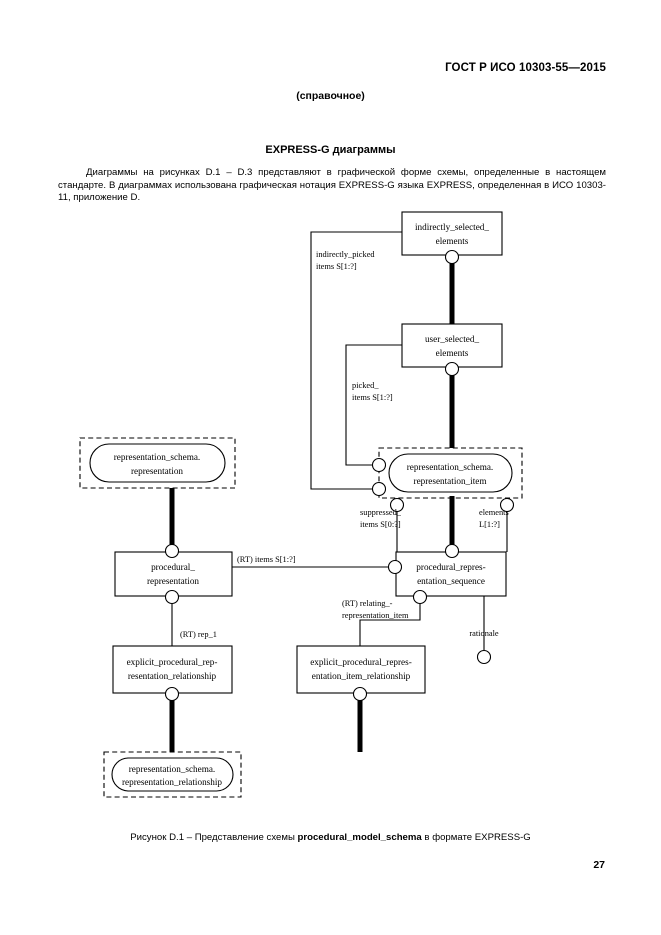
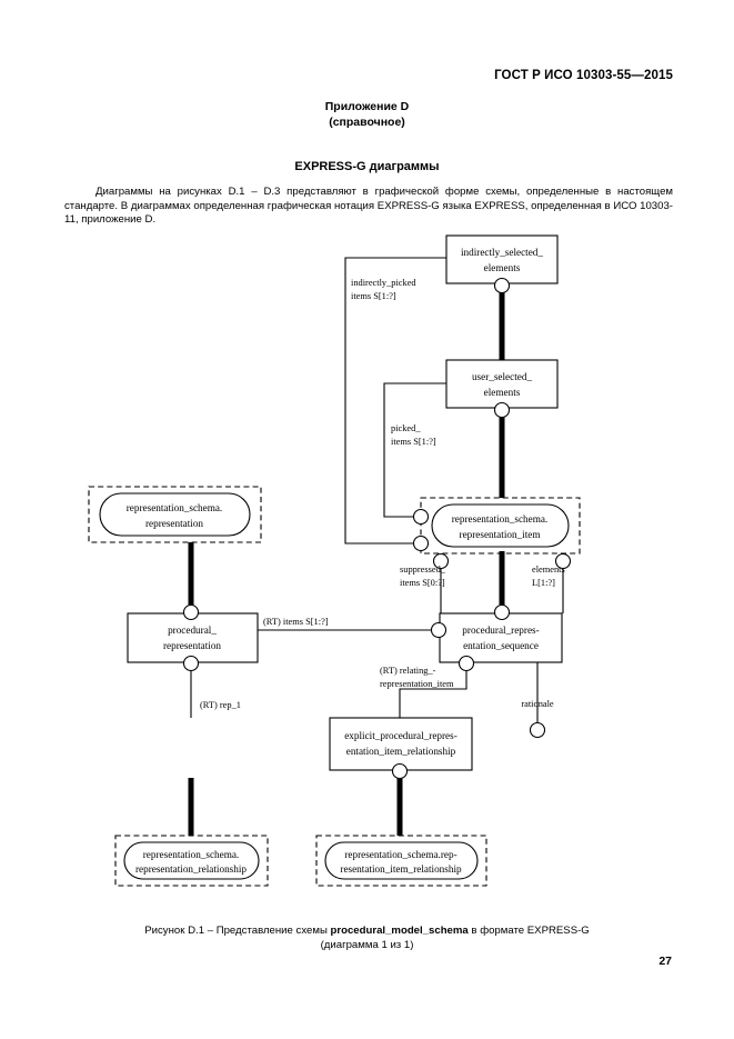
  ГОСТ Р ИСО 10303-55—2015
+ Приложение D
  (справочное)
  EXPRESS-G диаграммы
- Диаграммы на рисунках D.1 – D.3 представляют в графической форме схемы, определенные в настоящем стандарте. В диаграммах использована графическая нотация EXPRESS-G языка EXPRESS, определенная в ИСО 10303-11, приложение D.
+ Диаграммы на рисунках D.1 – D.3 представляют в графической форме схемы, определенные в настоящем стандарте. В диаграммах определенная графическая нотация EXPRESS-G языка EXPRESS, определенная в ИСО 10303-11, приложение D.
  indirectly_selected_
  elements
  user_selected_
  elements
  representation_schema.
  representation_item
  representation_schema.
  representation
  procedural_
  representation
  procedural_repres-
  entation_sequence
- explicit_procedural_rep-
- resentation_relationship
  explicit_procedural_repres-
  entation_item_relationship
  representation_schema.
  representation_relationship
+ representation_schema.rep-
+ resentation_item_relationship
  indirectly_picked
  items S[1:?]
  picked_
  items S[1:?]
  suppressed_
  items S[0:?]
  elements
  L[1:?]
  (RT) items S[1:?]
  (RT) relating_-
  representation_item
  (RT) rep_1
  rationale
  Рисунок D.1 – Представление схемы procedural_model_schema в формате EXPRESS-G
+ (диаграмма 1 из 1)
  27
